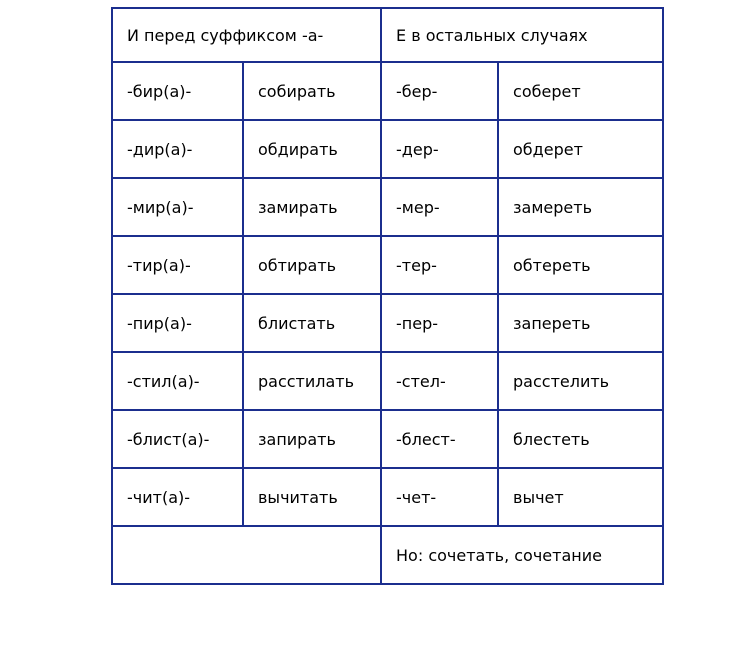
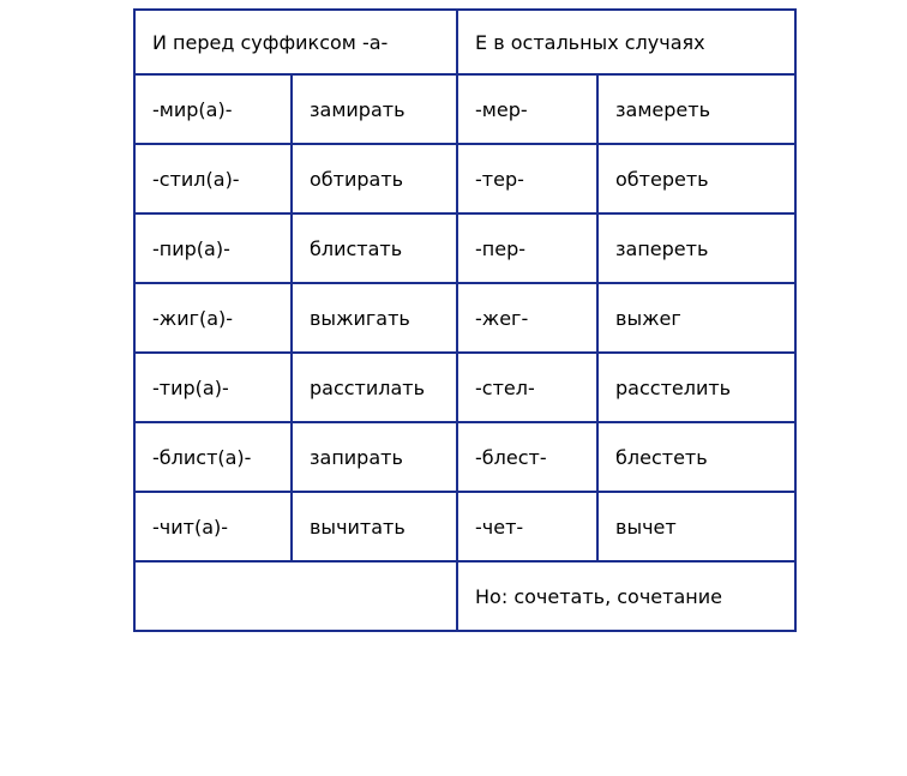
  И перед суффиксом -а-	Е в остальных случаях
- -бир(а)-	собирать	-бер-	соберет
- -дир(а)-	обдирать	-дер-	обдерет
  -мир(а)-	замирать	-мер-	замереть
- -тир(а)-	обтирать	-тер-	обтереть
+ -стил(а)-	обтирать	-тер-	обтереть
  -пир(а)-	блистать	-пер-	запереть
+ -жиг(а)-	выжигать	-жег-	выжег
- -стил(а)-	расстилать	-стел-	расстелить
+ -тир(а)-	расстилать	-стел-	расстелить
  -блист(а)-	запирать	-блест-	блестеть
  -чит(а)-	вычитать	-чет-	вычет
  	Но: сочетать, сочетание
